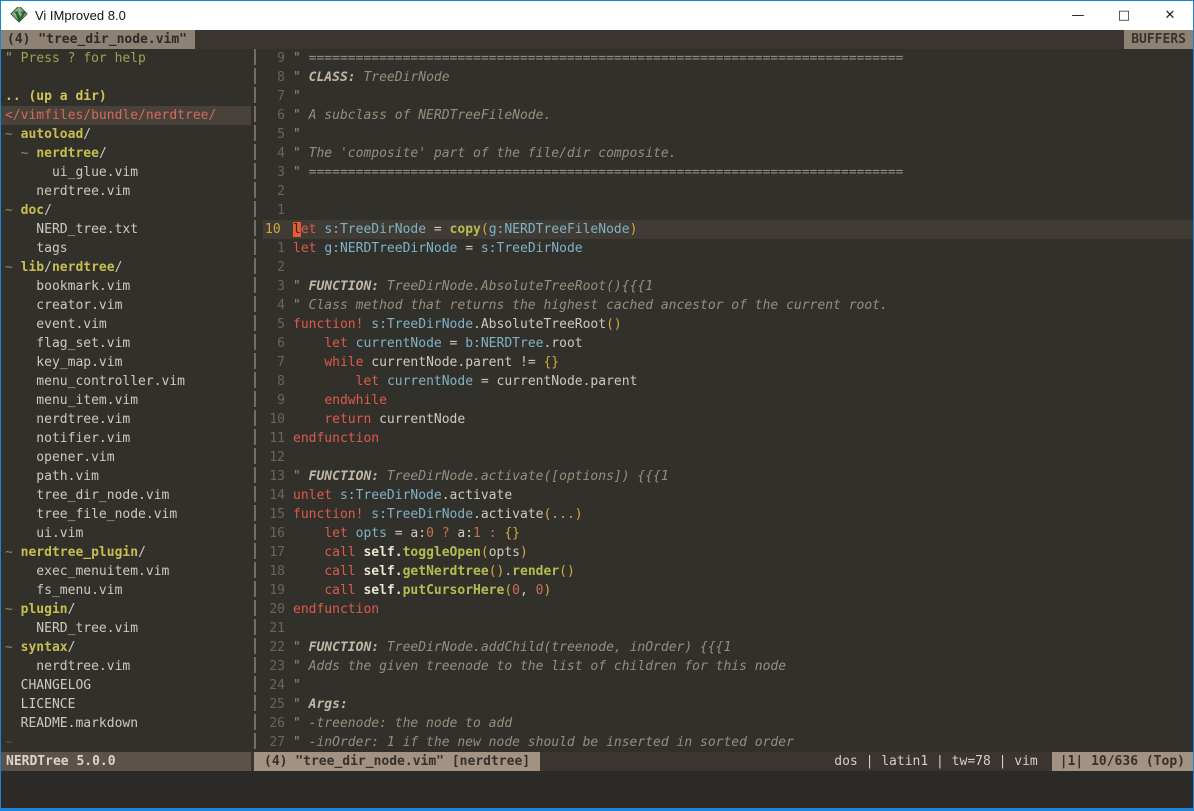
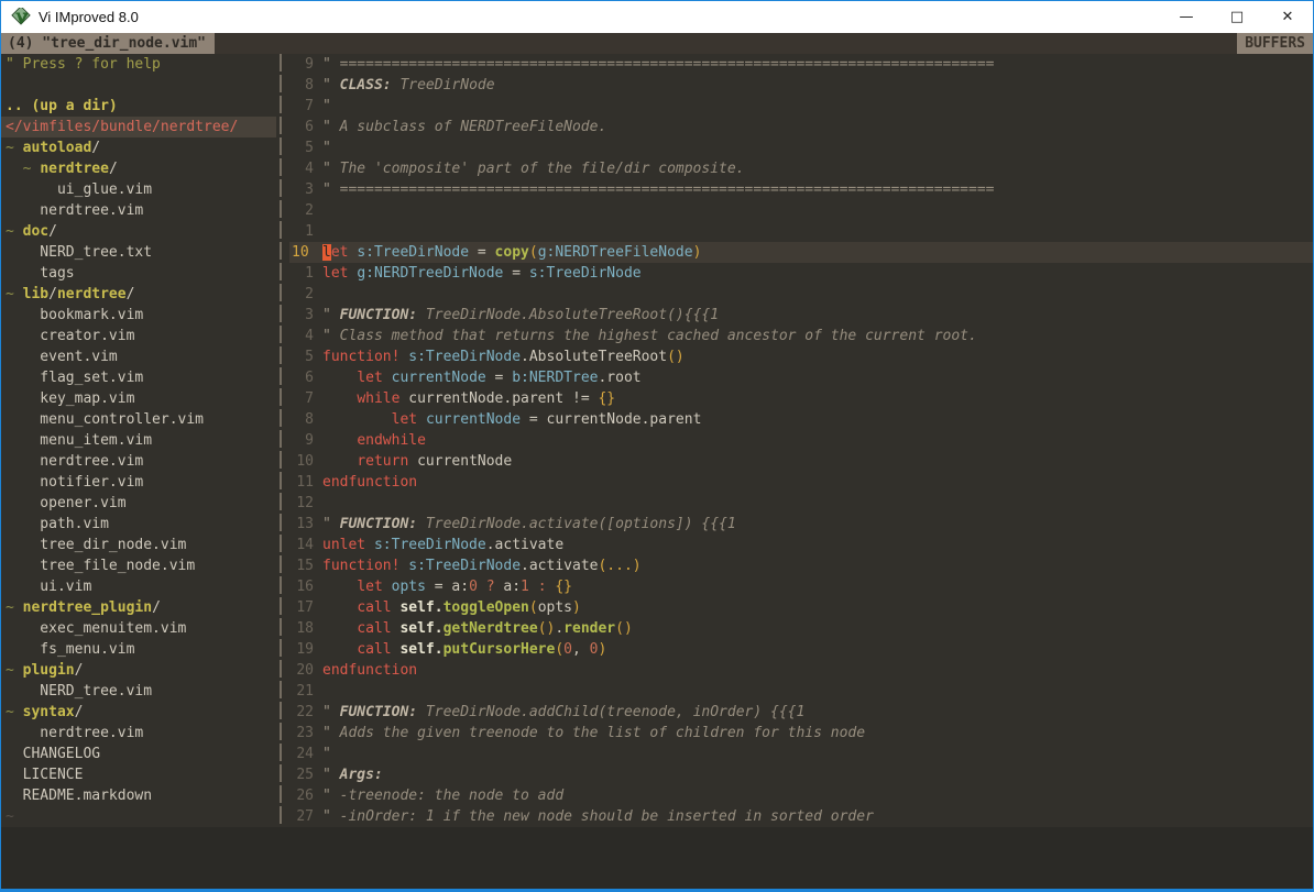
  Vi IMproved 8.0
  —
  □
  ✕
  (4) "tree_dir_node.vim"
  BUFFERS
  " Press ? for help
  .. (up a dir)
  </vimfiles/bundle/nerdtree/
  ~ autoload/
  ~ nerdtree/
  ui_glue.vim
  nerdtree.vim
  ~ doc/
  NERD_tree.txt
  tags
  ~ lib/nerdtree/
  bookmark.vim
  creator.vim
  event.vim
  flag_set.vim
  key_map.vim
  menu_controller.vim
  menu_item.vim
  nerdtree.vim
  notifier.vim
  opener.vim
  path.vim
  tree_dir_node.vim
  tree_file_node.vim
  ui.vim
  ~ nerdtree_plugin/
  exec_menuitem.vim
  fs_menu.vim
  ~ plugin/
  NERD_tree.vim
  ~ syntax/
  nerdtree.vim
  CHANGELOG
  LICENCE
  README.markdown
  ~
  9
  " ============================================================================
  8
  " CLASS: TreeDirNode
  7
  "
  6
  " A subclass of NERDTreeFileNode.
  5
  "
  4
  " The 'composite' part of the file/dir composite.
  3
  " ============================================================================
  2
  1
  10
  let s:TreeDirNode = copy(g:NERDTreeFileNode)
  1
  let g:NERDTreeDirNode = s:TreeDirNode
  2
  3
  " FUNCTION: TreeDirNode.AbsoluteTreeRoot(){{{1
  4
  " Class method that returns the highest cached ancestor of the current root.
  5
  function! s:TreeDirNode.AbsoluteTreeRoot()
  6
  let currentNode = b:NERDTree.root
  7
  while currentNode.parent != {}
  8
  let currentNode = currentNode.parent
  9
  endwhile
  10
  return currentNode
  11
  endfunction
  12
  13
  " FUNCTION: TreeDirNode.activate([options]) {{{1
  14
  unlet s:TreeDirNode.activate
  15
  function! s:TreeDirNode.activate(...)
  16
  let opts = a:0 ? a:1 : {}
  17
  call self.toggleOpen(opts)
  18
  call self.getNerdtree().render()
  19
  call self.putCursorHere(0, 0)
  20
  endfunction
  21
  22
  " FUNCTION: TreeDirNode.addChild(treenode, inOrder) {{{1
  23
  " Adds the given treenode to the list of children for this node
  24
  "
  25
  " Args:
  26
  " -treenode: the node to add
  27
  " -inOrder: 1 if the new node should be inserted in sorted order
- NERDTree 5.0.0
- (4) "tree_dir_node.vim" [nerdtree]
- dos | latin1 | tw=78 | vim
- |1| 10/636 (Top)
